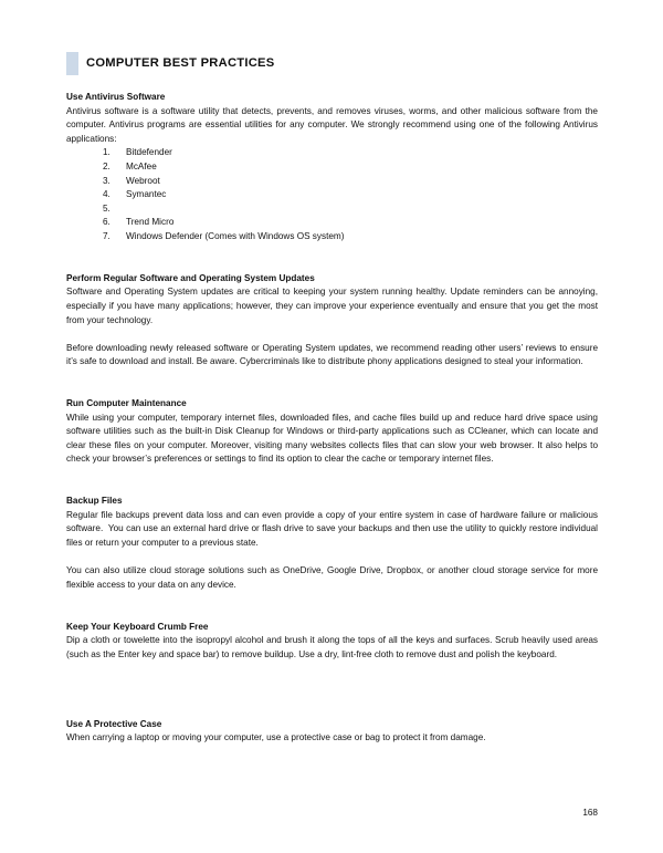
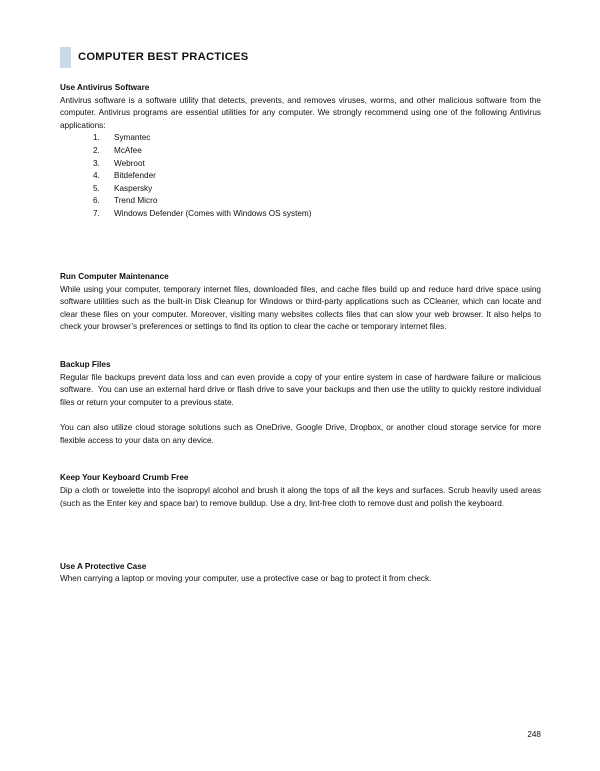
  COMPUTER BEST PRACTICES
  Use Antivirus Software
  Antivirus software is a software utility that detects, prevents, and removes viruses, worms, and other malicious software from the computer. Antivirus programs are essential utilities for any computer. We strongly recommend using one of the following Antivirus applications:
  1.
- Bitdefender
+ Symantec
  2.
  McAfee
  3.
  Webroot
  4.
- Symantec
+ Bitdefender
  5.
+ Kaspersky
  6.
  Trend Micro
  7.
  Windows Defender (Comes with Windows OS system)
- Perform Regular Software and Operating System Updates
- Software and Operating System updates are critical to keeping your system running healthy. Update reminders can be annoying, especially if you have many applications; however, they can improve your experience eventually and ensure that you get the most from your technology.
- Before downloading newly released software or Operating System updates, we recommend reading other users’ reviews to ensure it’s safe to download and install. Be aware. Cybercriminals like to distribute phony applications designed to steal your information.
  Run Computer Maintenance
  While using your computer, temporary internet files, downloaded files, and cache files build up and reduce hard drive space using software utilities such as the built-in Disk Cleanup for Windows or third-party applications such as CCleaner, which can locate and clear these files on your computer. Moreover, visiting many websites collects files that can slow your web browser. It also helps to check your browser’s preferences or settings to find its option to clear the cache or temporary internet files.
  Backup Files
  Regular file backups prevent data loss and can even provide a copy of your entire system in case of hardware failure or malicious software. You can use an external hard drive or flash drive to save your backups and then use the utility to quickly restore individual files or return your computer to a previous state.
  You can also utilize cloud storage solutions such as OneDrive, Google Drive, Dropbox, or another cloud storage service for more flexible access to your data on any device.
  Keep Your Keyboard Crumb Free
  Dip a cloth or towelette into the isopropyl alcohol and brush it along the tops of all the keys and surfaces. Scrub heavily used areas (such as the Enter key and space bar) to remove buildup. Use a dry, lint-free cloth to remove dust and polish the keyboard.
  Use A Protective Case
- When carrying a laptop or moving your computer, use a protective case or bag to protect it from damage.
+ When carrying a laptop or moving your computer, use a protective case or bag to protect it from check.
- 168
+ 248
